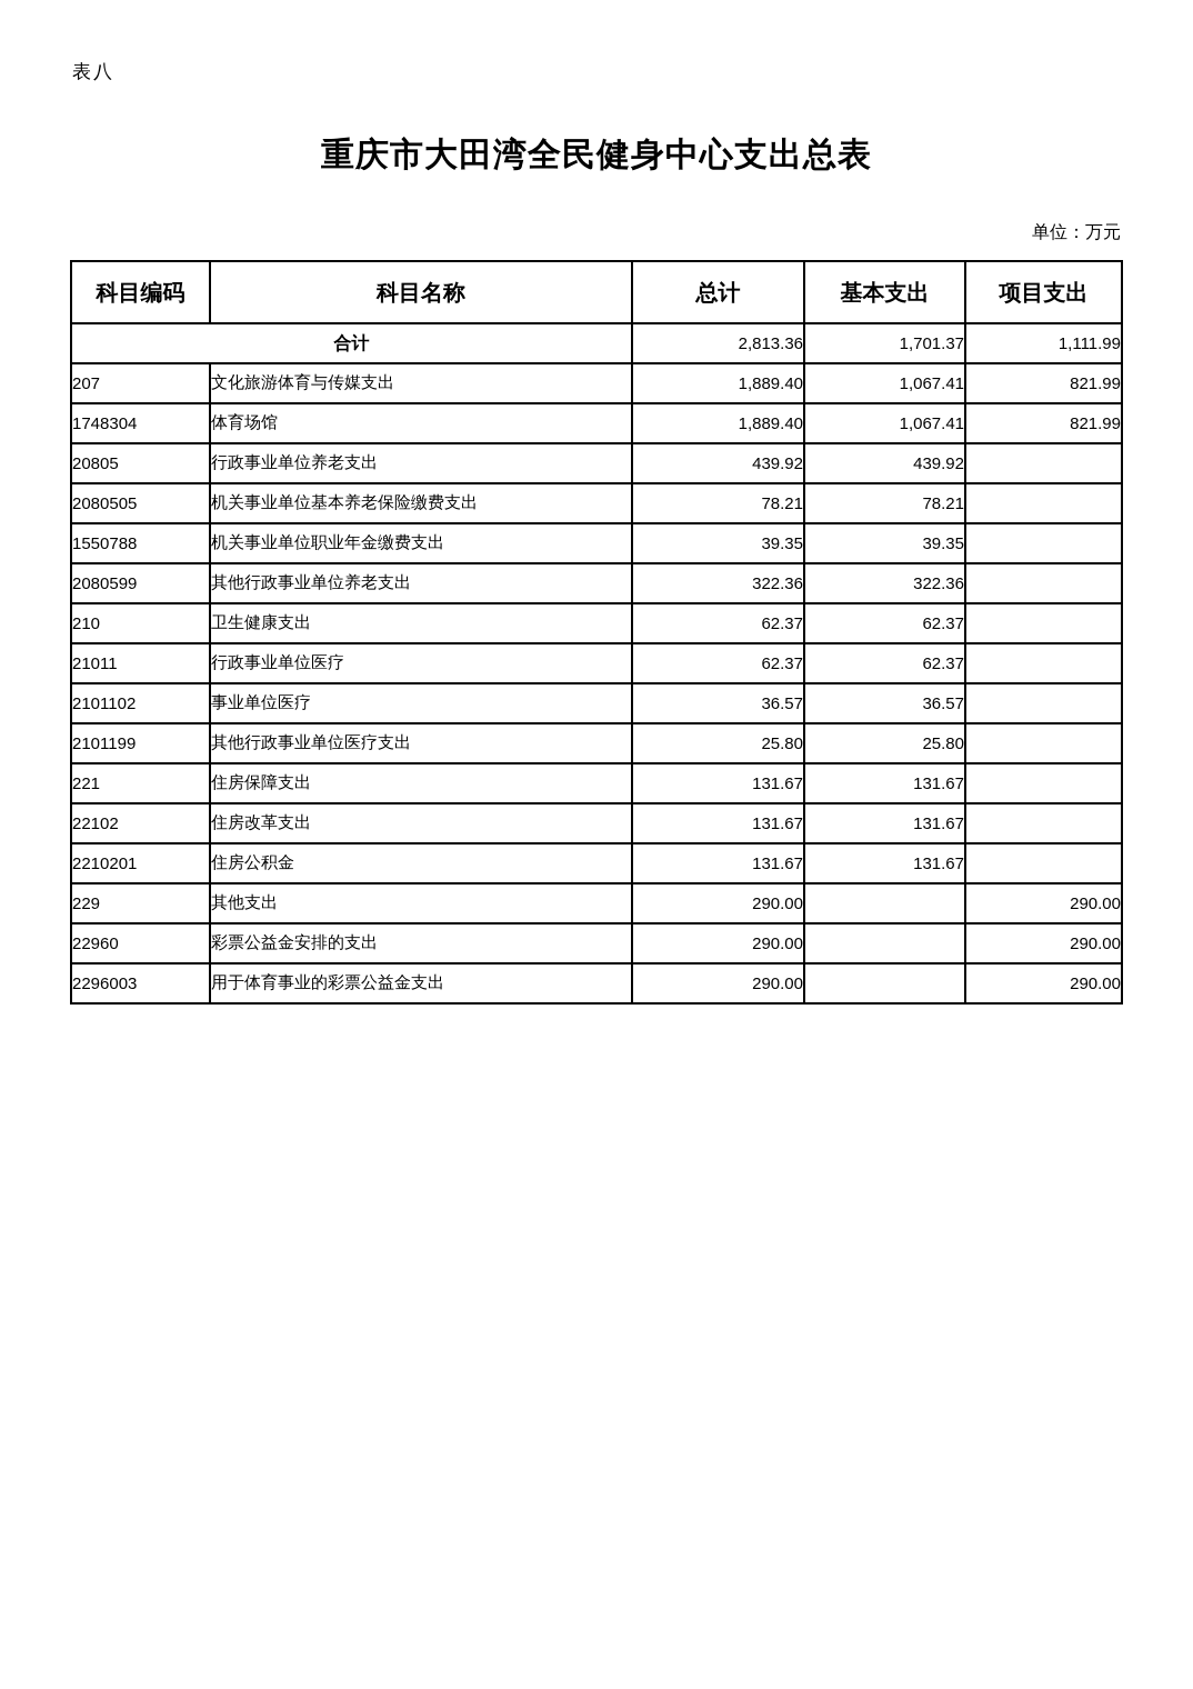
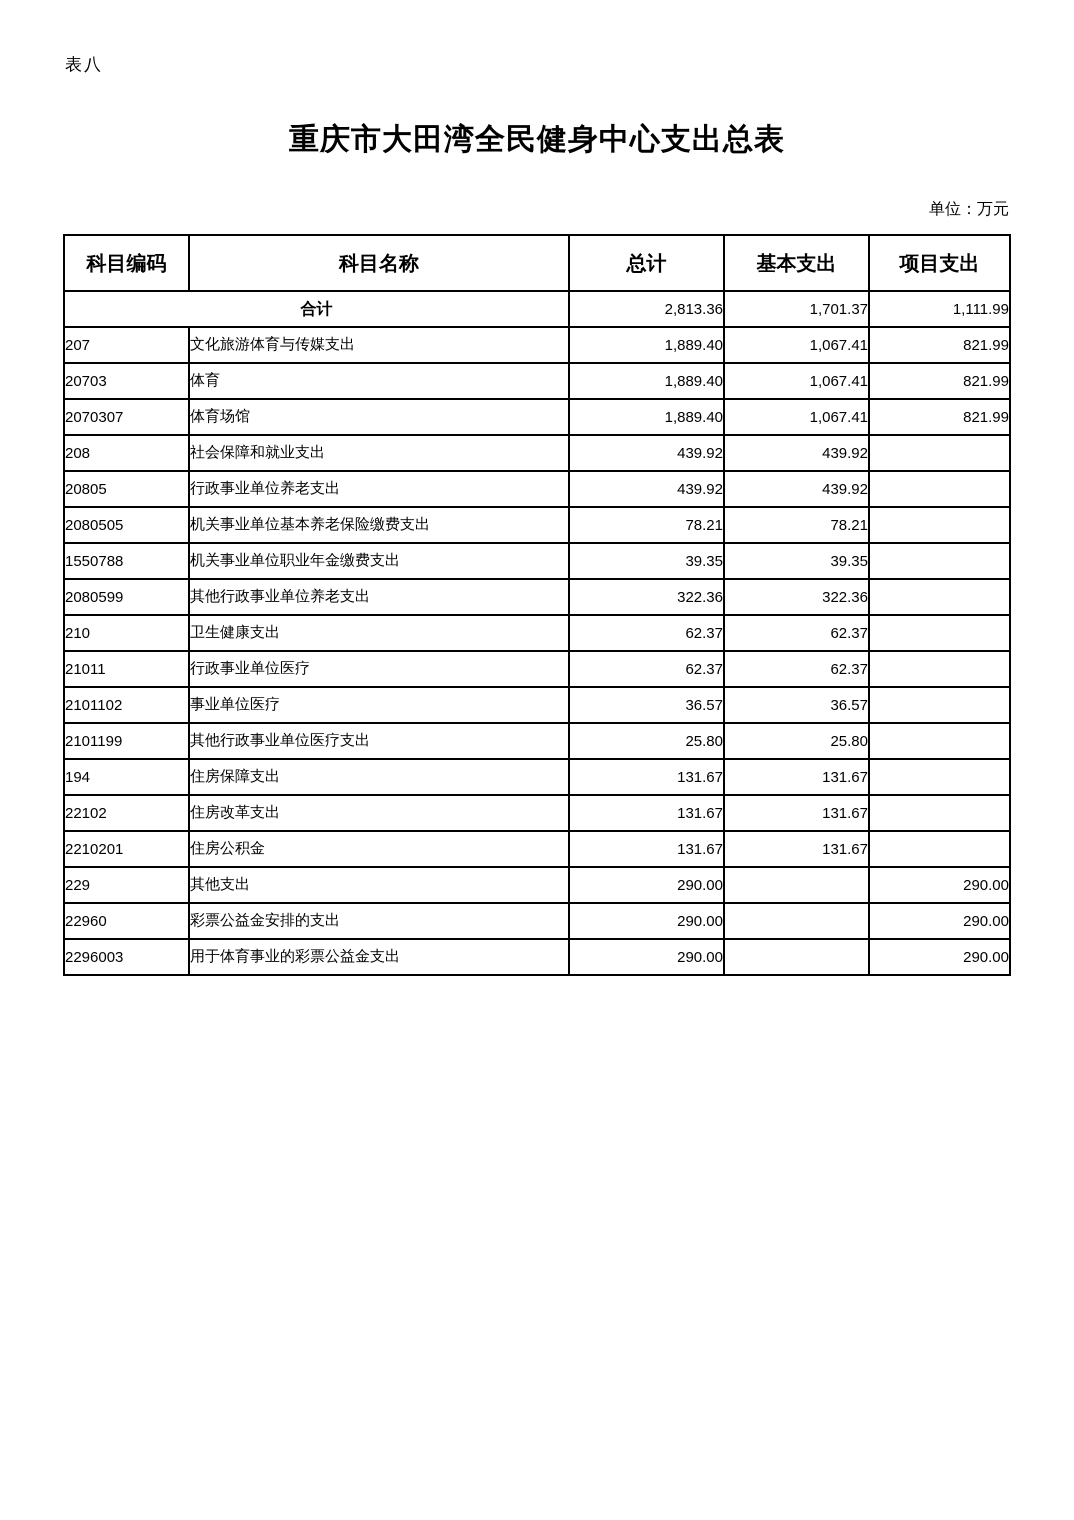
  表八
  重庆市大田湾全民健身中心支出总表
  单位：万元
  科目编码	科目名称	总计	基本支出	项目支出
  合计	2,813.36	1,701.37	1,111.99
  207	文化旅游体育与传媒支出	1,889.40	1,067.41	821.99
+ 20703	体育	1,889.40	1,067.41	821.99
- 1748304	体育场馆	1,889.40	1,067.41	821.99
+ 2070307	体育场馆	1,889.40	1,067.41	821.99
+ 208	社会保障和就业支出	439.92	439.92
  20805	行政事业单位养老支出	439.92	439.92
  2080505	机关事业单位基本养老保险缴费支出	78.21	78.21
  1550788	机关事业单位职业年金缴费支出	39.35	39.35
  2080599	其他行政事业单位养老支出	322.36	322.36
  210	卫生健康支出	62.37	62.37
  21011	行政事业单位医疗	62.37	62.37
  2101102	事业单位医疗	36.57	36.57
  2101199	其他行政事业单位医疗支出	25.80	25.80
- 221	住房保障支出	131.67	131.67
+ 194	住房保障支出	131.67	131.67
  22102	住房改革支出	131.67	131.67
  2210201	住房公积金	131.67	131.67
  229	其他支出	290.00		290.00
  22960	彩票公益金安排的支出	290.00		290.00
  2296003	用于体育事业的彩票公益金支出	290.00		290.00
